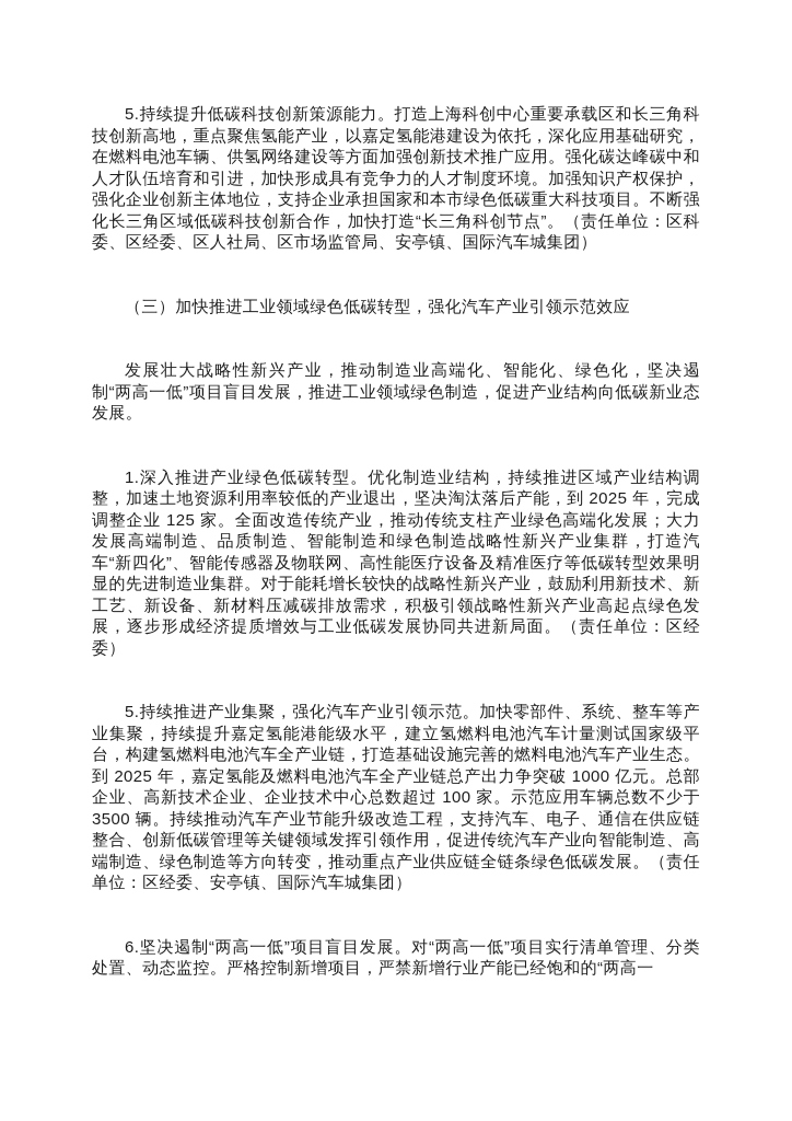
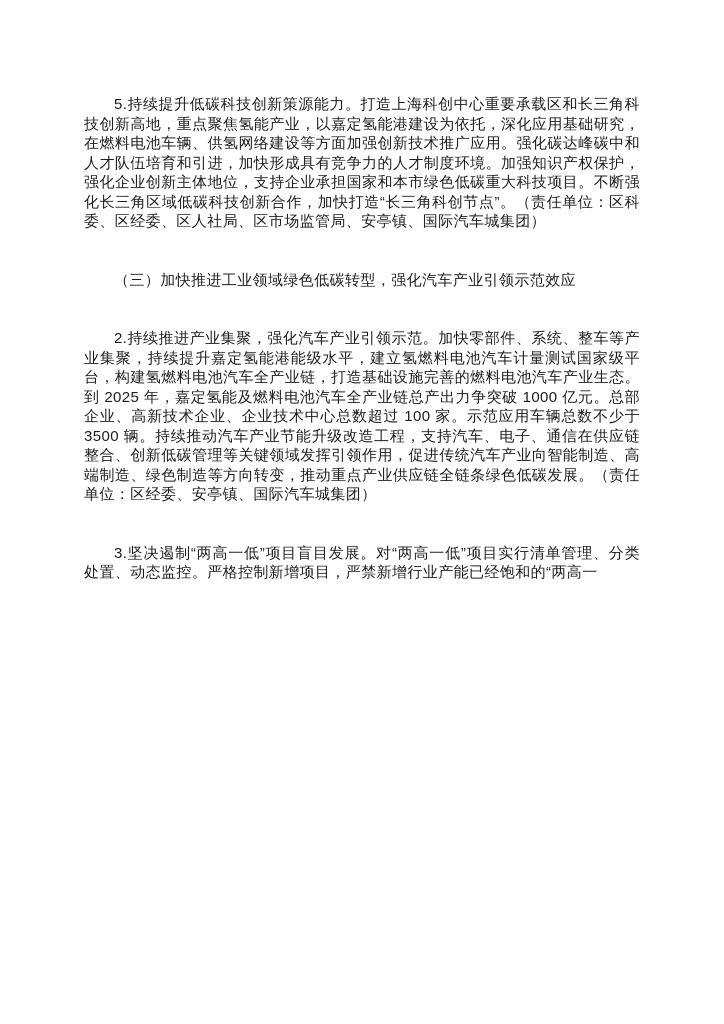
  5.持续提升低碳科技创新策源能力。打造上海科创中心重要承载区和长三角科技创新高地，重点聚焦氢能产业，以嘉定氢能港建设为依托，深化应用基础研究，在燃料电池车辆、供氢网络建设等方面加强创新技术推广应用。强化碳达峰碳中和人才队伍培育和引进，加快形成具有竞争力的人才制度环境。加强知识产权保护，强化企业创新主体地位，支持企业承担国家和本市绿色低碳重大科技项目。不断强化长三角区域低碳科技创新合作，加快打造“长三角科创节点”。（责任单位：区科委、区经委、区人社局、区市场监管局、安亭镇、国际汽车城集团）
  （三）加快推进工业领域绿色低碳转型，强化汽车产业引领示范效应
- 发展壮大战略性新兴产业，推动制造业高端化、智能化、绿色化，坚决遏制“两高一低”项目盲目发展，推进工业领域绿色制造，促进产业结构向低碳新业态发展。
- 1.深入推进产业绿色低碳转型。优化制造业结构，持续推进区域产业结构调整，加速土地资源利用率较低的产业退出，坚决淘汰落后产能，到 2025 年，完成调整企业 125 家。全面改造传统产业，推动传统支柱产业绿色高端化发展；大力发展高端制造、品质制造、智能制造和绿色制造战略性新兴产业集群，打造汽车“新四化”、智能传感器及物联网、高性能医疗设备及精准医疗等低碳转型效果明显的先进制造业集群。对于能耗增长较快的战略性新兴产业，鼓励利用新技术、新工艺、新设备、新材料压减碳排放需求，积极引领战略性新兴产业高起点绿色发展，逐步形成经济提质增效与工业低碳发展协同共进新局面。（责任单位：区经委）
- 5.持续推进产业集聚，强化汽车产业引领示范。加快零部件、系统、整车等产业集聚，持续提升嘉定氢能港能级水平，建立氢燃料电池汽车计量测试国家级平台，构建氢燃料电池汽车全产业链，打造基础设施完善的燃料电池汽车产业生态。到 2025 年，嘉定氢能及燃料电池汽车全产业链总产出力争突破 1000 亿元。总部企业、高新技术企业、企业技术中心总数超过 100 家。示范应用车辆总数不少于 3500 辆。持续推动汽车产业节能升级改造工程，支持汽车、电子、通信在供应链整合、创新低碳管理等关键领域发挥引领作用，促进传统汽车产业向智能制造、高端制造、绿色制造等方向转变，推动重点产业供应链全链条绿色低碳发展。（责任单位：区经委、安亭镇、国际汽车城集团）
+ 2.持续推进产业集聚，强化汽车产业引领示范。加快零部件、系统、整车等产业集聚，持续提升嘉定氢能港能级水平，建立氢燃料电池汽车计量测试国家级平台，构建氢燃料电池汽车全产业链，打造基础设施完善的燃料电池汽车产业生态。到 2025 年，嘉定氢能及燃料电池汽车全产业链总产出力争突破 1000 亿元。总部企业、高新技术企业、企业技术中心总数超过 100 家。示范应用车辆总数不少于 3500 辆。持续推动汽车产业节能升级改造工程，支持汽车、电子、通信在供应链整合、创新低碳管理等关键领域发挥引领作用，促进传统汽车产业向智能制造、高端制造、绿色制造等方向转变，推动重点产业供应链全链条绿色低碳发展。（责任单位：区经委、安亭镇、国际汽车城集团）
- 6.坚决遏制“两高一低”项目盲目发展。对“两高一低”项目实行清单管理、分类处置、动态监控。严格控制新增项目，严禁新增行业产能已经饱和的“两高一
+ 3.坚决遏制“两高一低”项目盲目发展。对“两高一低”项目实行清单管理、分类处置、动态监控。严格控制新增项目，严禁新增行业产能已经饱和的“两高一
